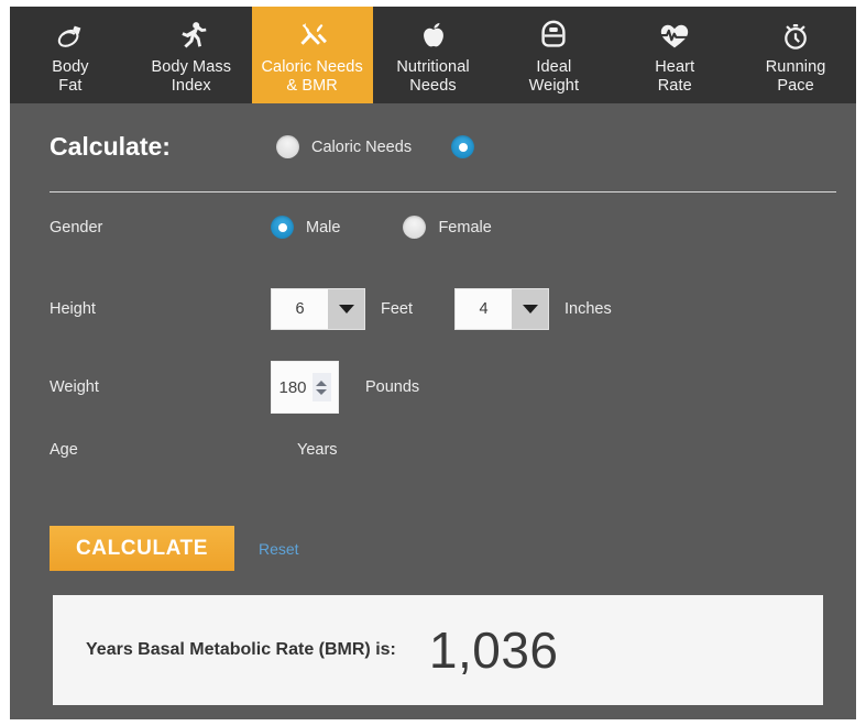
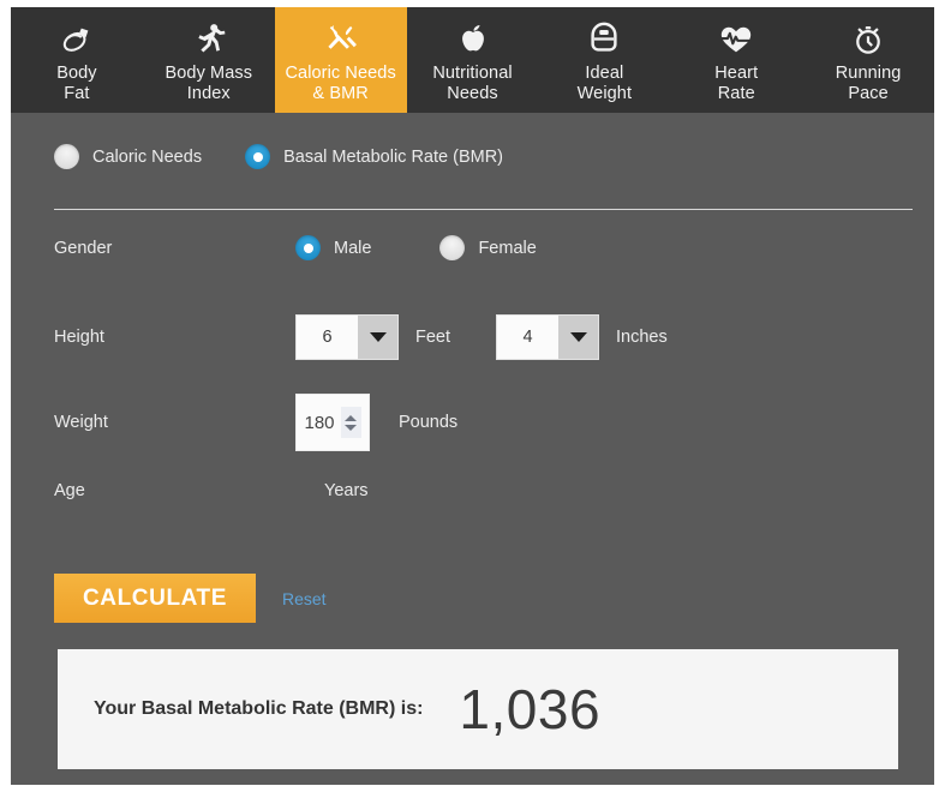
  Body
  Fat
  Body Mass
  Index
  Caloric Needs
  & BMR
  Nutritional
  Needs
  Ideal
  Weight
  Heart
  Rate
  Running
  Pace
- Calculate:
  Caloric Needs
+ Basal Metabolic Rate (BMR)
  Gender
  Male
  Female
  Height
  6
  Feet
  4
  Inches
  Weight
  180
  Pounds
  Age
  Years
  CALCULATE
  Reset
- Years Basal Metabolic Rate (BMR) is:
+ Your Basal Metabolic Rate (BMR) is:
  1,036
